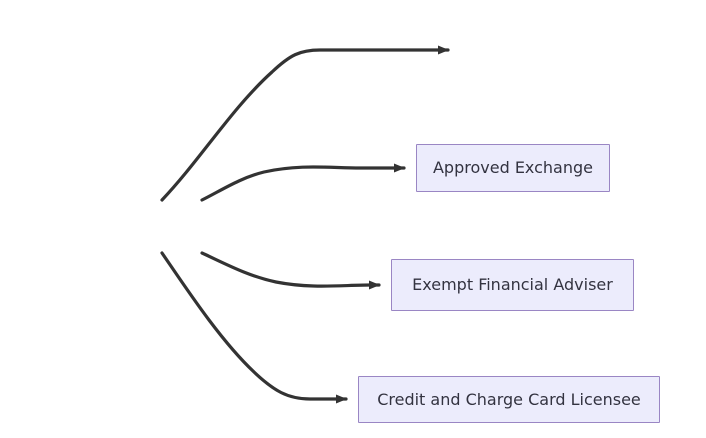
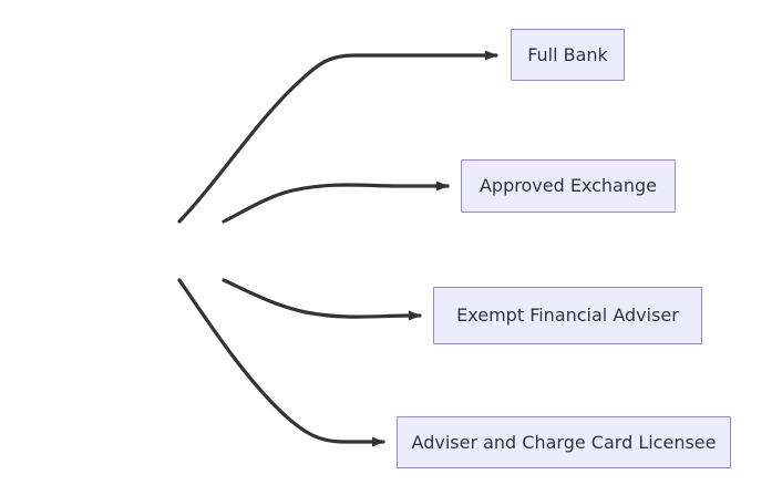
+ Full Bank
  Approved Exchange
  Exempt Financial Adviser
- Credit and Charge Card Licensee
+ Adviser and Charge Card Licensee
